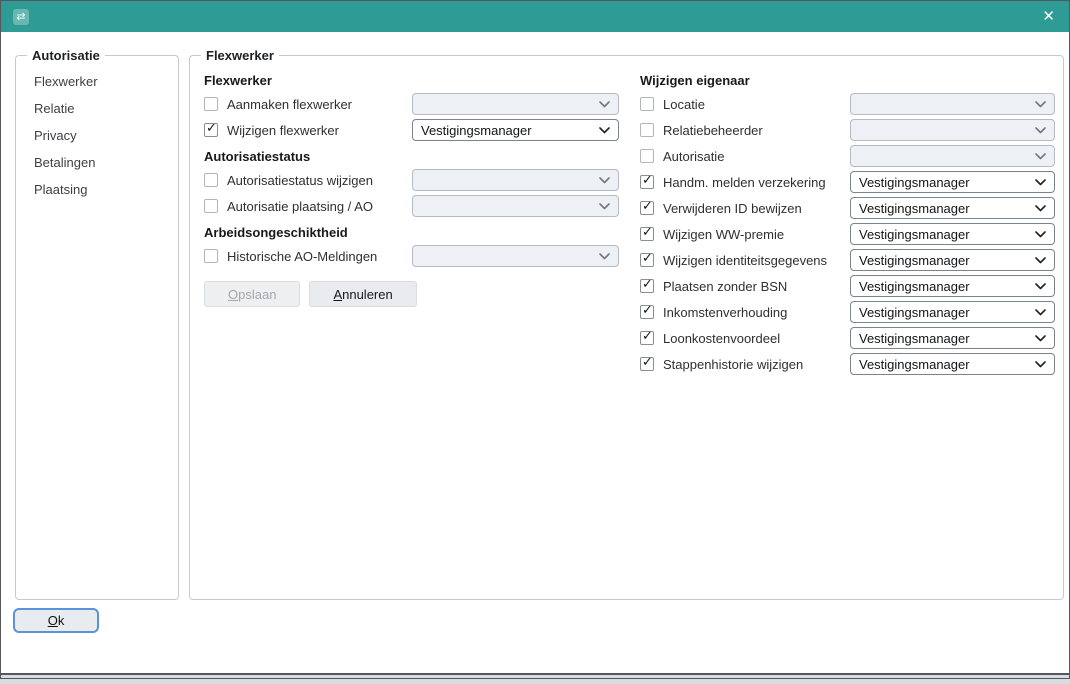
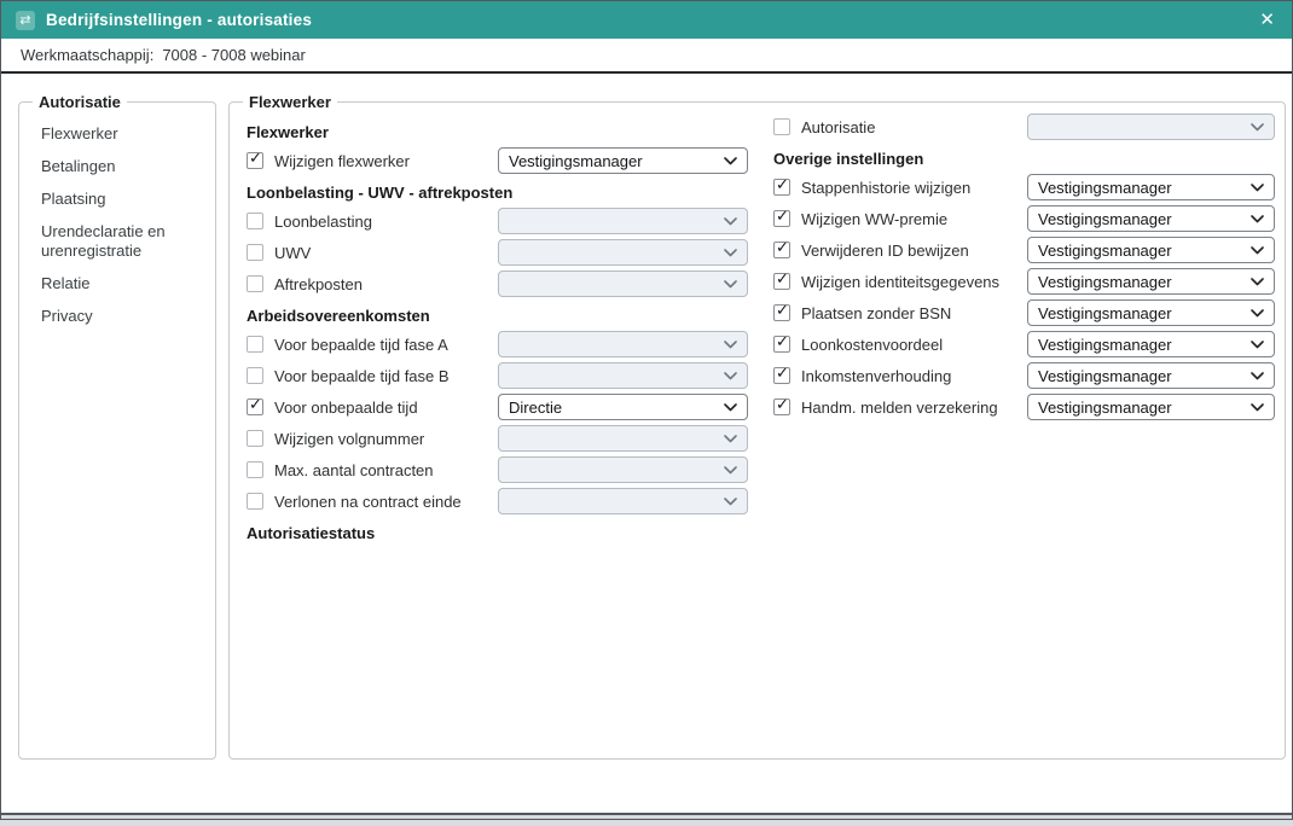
  ⇄
+ Bedrijfsinstellingen - autorisaties
  ✕
+ Werkmaatschappij:
+ 7008 - 7008 webinar
  Autorisatie
  Flexwerker
- Relatie
+ Betalingen
- Privacy
+ Plaatsing
+ Urendeclaratie en urenregistratie
- Betalingen
+ Relatie
- Plaatsing
+ Privacy
  Flexwerker
  Flexwerker
- Aanmaken flexwerker
  Wijzigen flexwerker
  Vestigingsmanager
+ Loonbelasting - UWV - aftrekposten
+ Loonbelasting
+ UWV
+ Aftrekposten
+ Arbeidsovereenkomsten
+ Voor bepaalde tijd fase A
+ Voor bepaalde tijd fase B
+ Voor onbepaalde tijd
+ Directie
+ Wijzigen volgnummer
+ Max. aantal contracten
+ Verlonen na contract einde
  Autorisatiestatus
- Autorisatiestatus wijzigen
- Autorisatie plaatsing / AO
- Arbeidsongeschiktheid
- Historische AO-Meldingen
- Opslaan
- Annuleren
- Wijzigen eigenaar
- Locatie
- Relatiebeheerder
  Autorisatie
+ Overige instellingen
- Handm. melden verzekering
+ Stappenhistorie wijzigen
  Vestigingsmanager
- Verwijderen ID bewijzen
+ Wijzigen WW-premie
  Vestigingsmanager
- Wijzigen WW-premie
+ Verwijderen ID bewijzen
  Vestigingsmanager
  Wijzigen identiteitsgegevens
  Vestigingsmanager
  Plaatsen zonder BSN
  Vestigingsmanager
- Inkomstenverhouding
+ Loonkostenvoordeel
  Vestigingsmanager
- Loonkostenvoordeel
+ Inkomstenverhouding
  Vestigingsmanager
- Stappenhistorie wijzigen
+ Handm. melden verzekering
  Vestigingsmanager
- Ok
